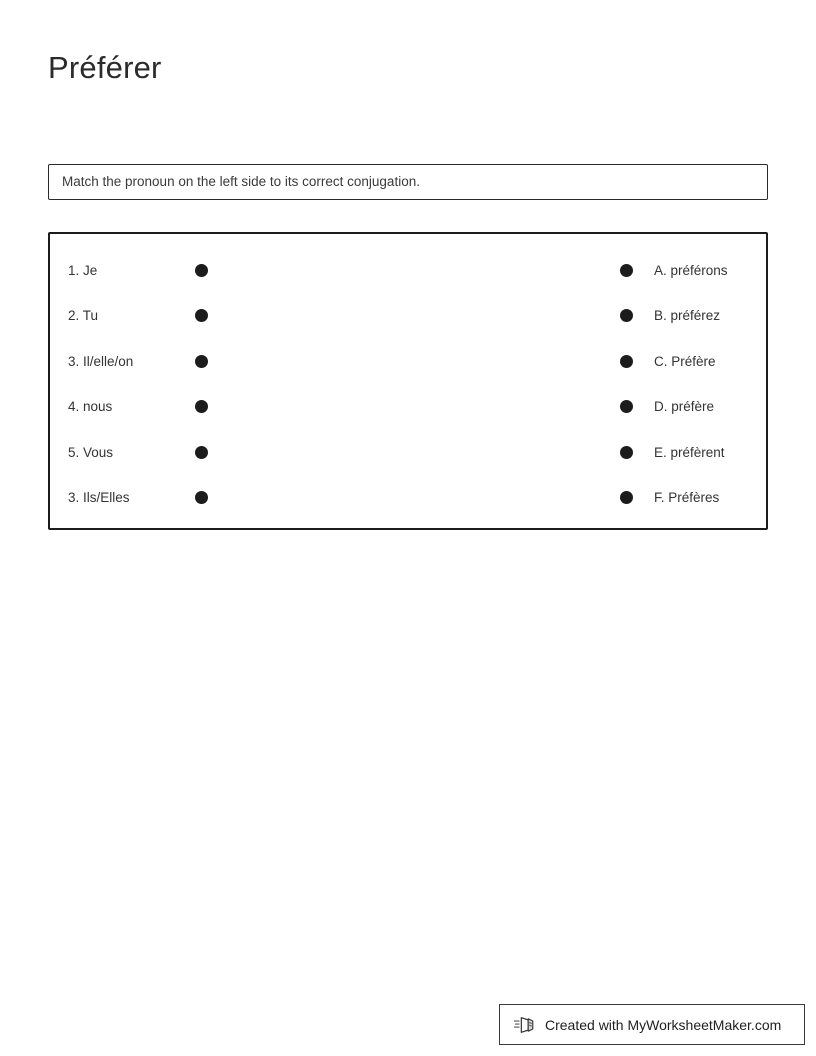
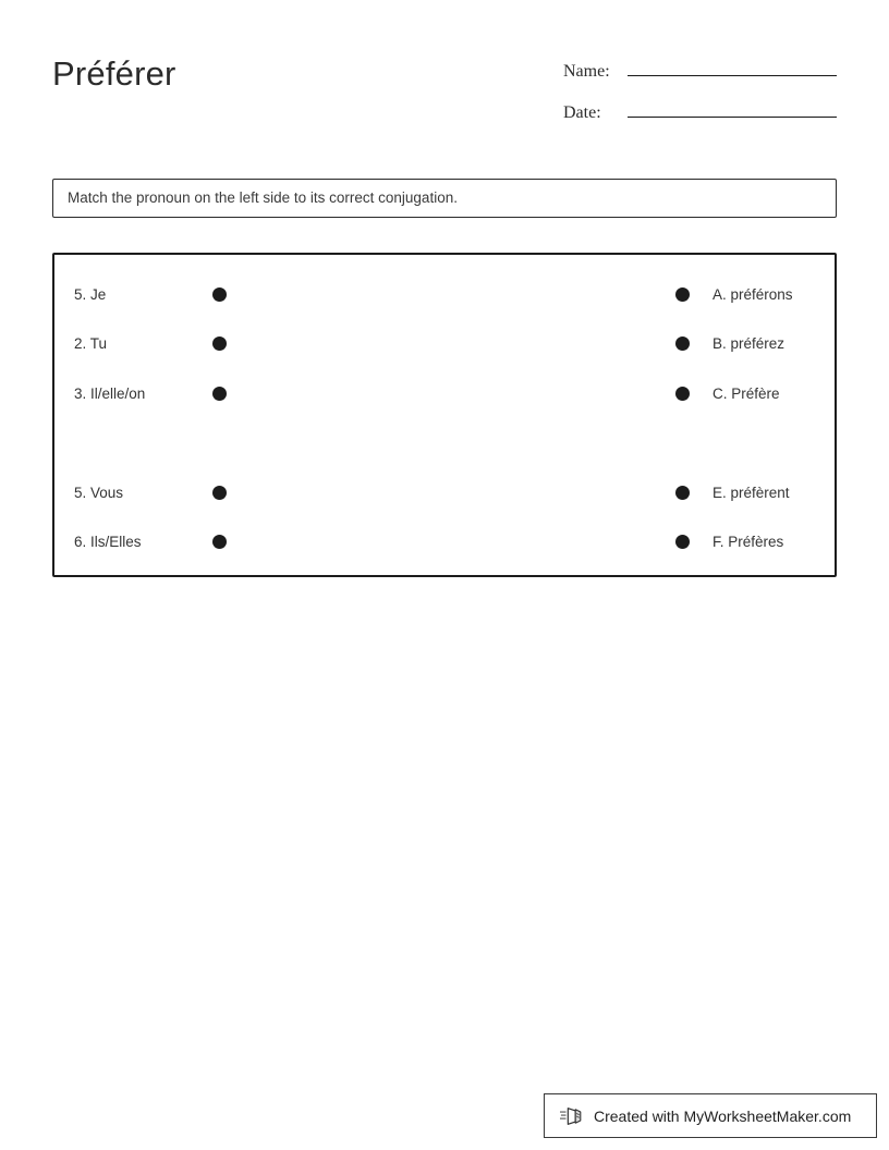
  Préférer
+ Name:
+ Date:
  Match the pronoun on the left side to its correct conjugation.
- 1. Je
+ 5. Je
  A. préférons
  2. Tu
  B. préférez
  3. Il/elle/on
  C. Préfère
- 4. nous
- D. préfère
  5. Vous
  E. préfèrent
- 3. Ils/Elles
+ 6. Ils/Elles
  F. Préfères
  Created with MyWorksheetMaker.com
